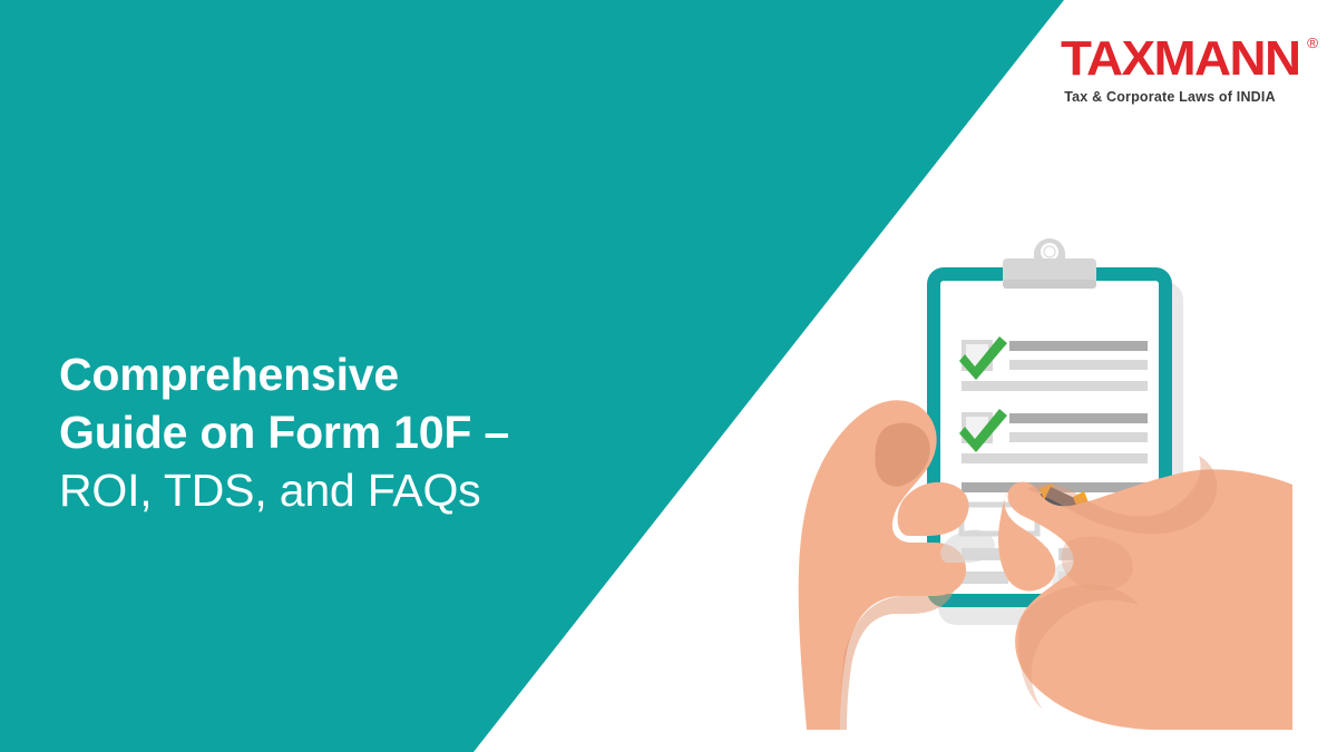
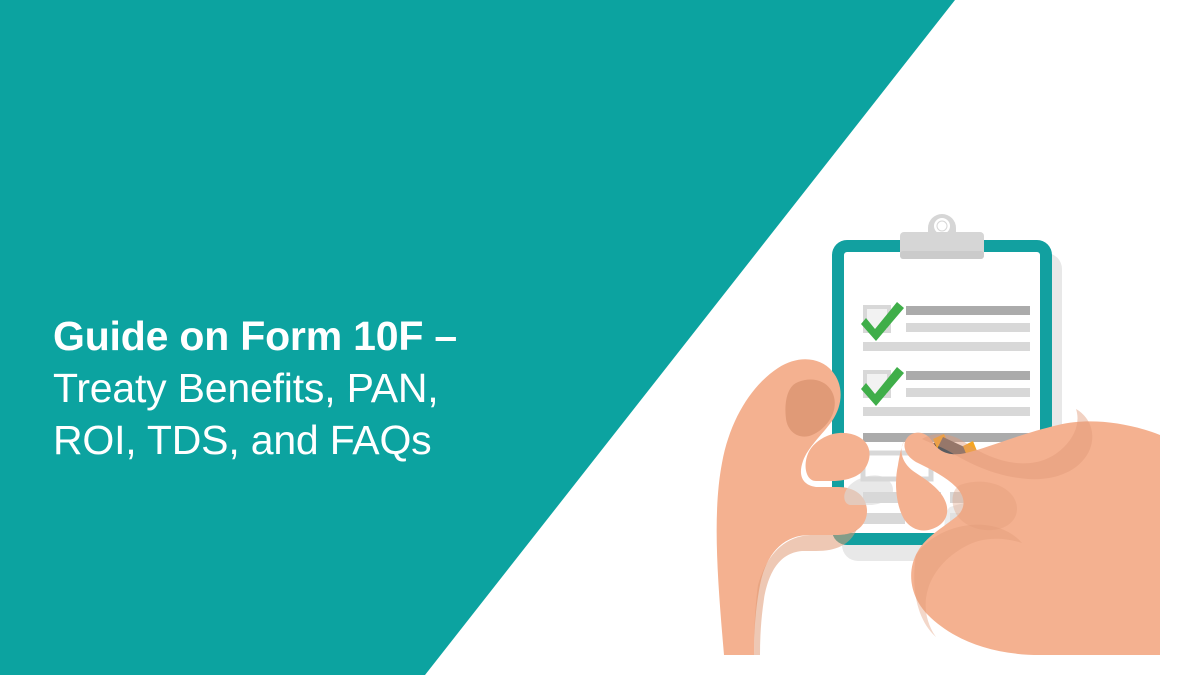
- Comprehensive
  Guide on Form 10F –
+ Treaty Benefits, PAN,
  ROI, TDS, and FAQs
- TAXMANN
- ®
- Tax & Corporate Laws of INDIA
